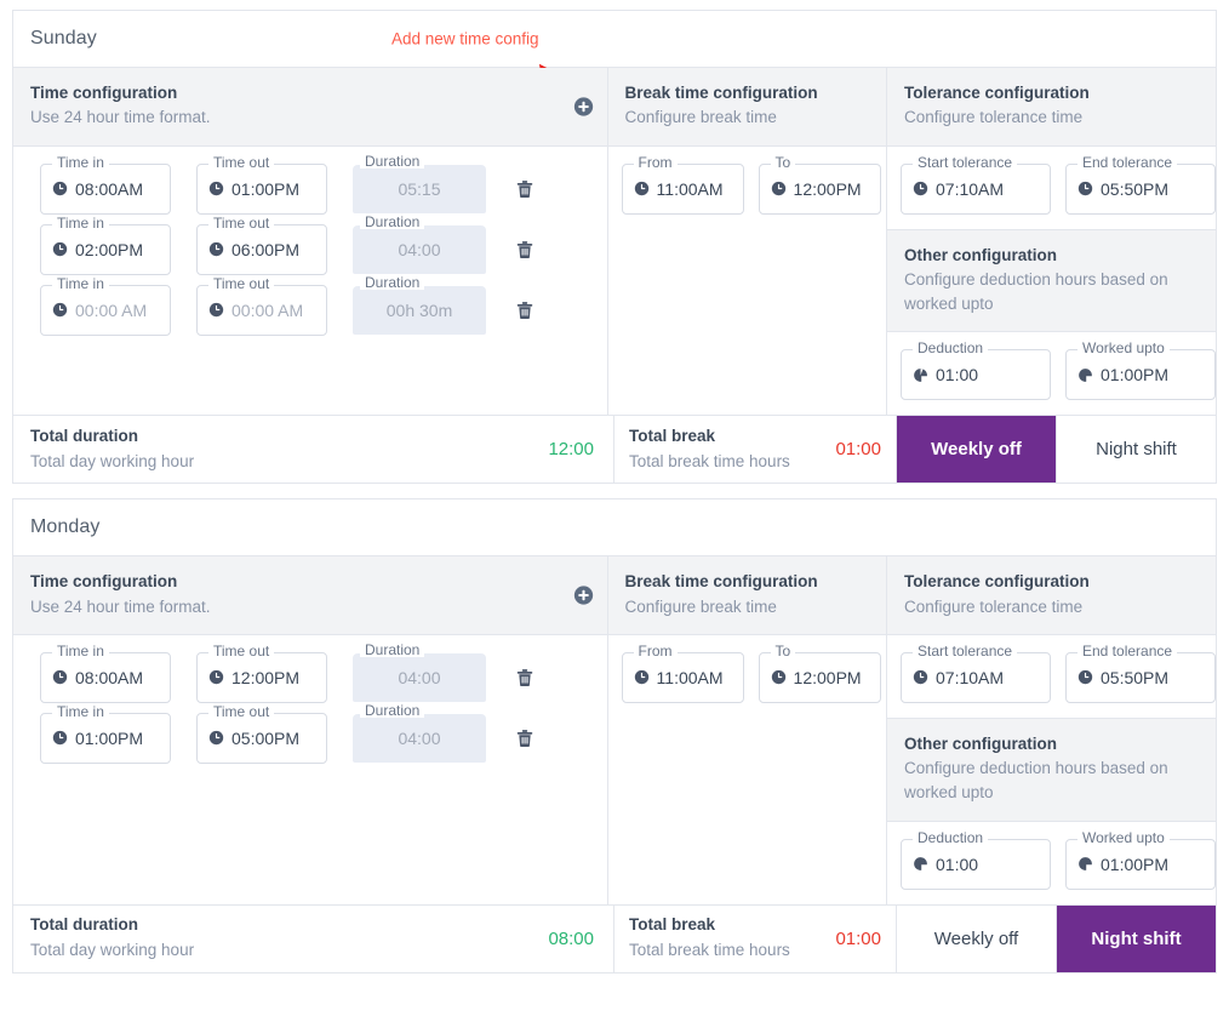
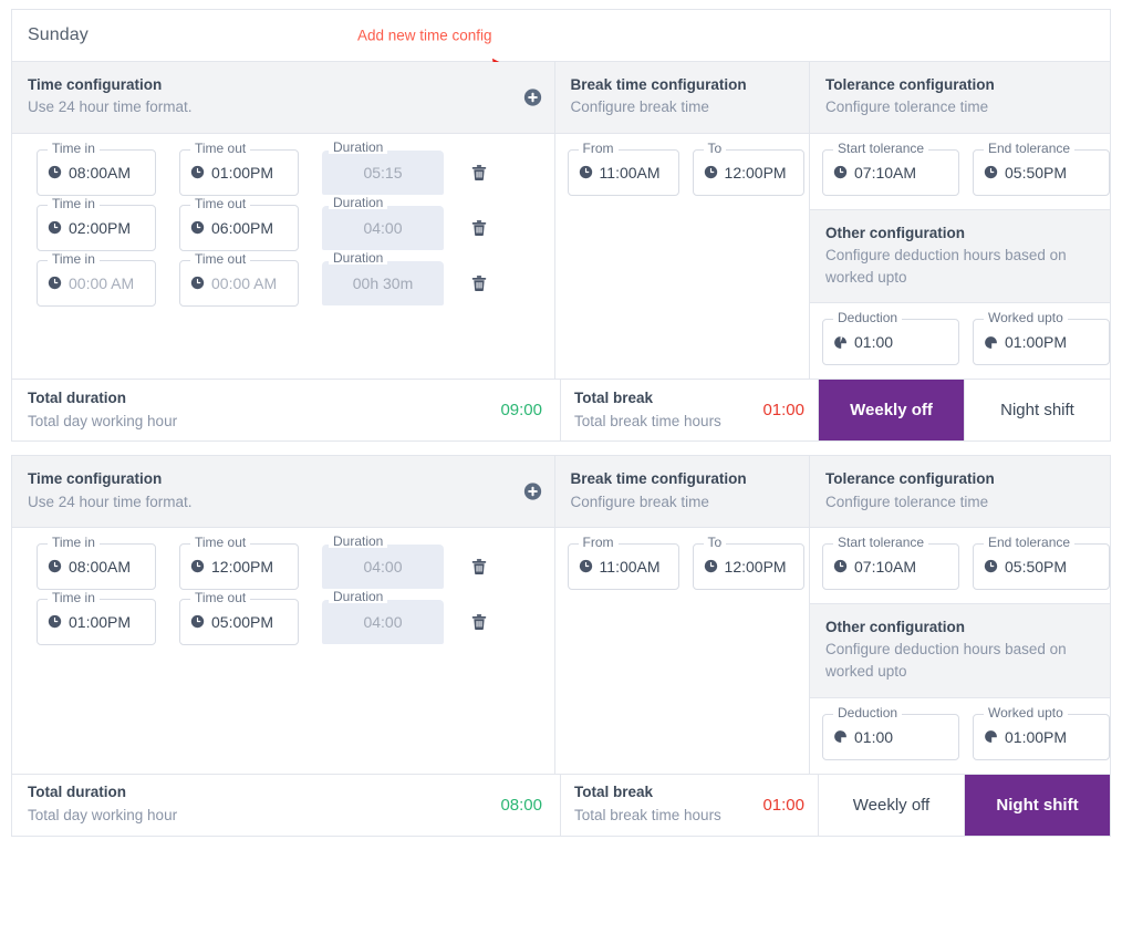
  Sunday
  Add new time config
  Time configuration
  Use 24 hour time format.
  Time in
  08:00AM
  Time out
  01:00PM
  Duration
  05:15
  Time in
  02:00PM
  Time out
  06:00PM
  Duration
  04:00
  Time in
  00:00 AM
  Time out
  00:00 AM
  Duration
  00h 30m
  Break time configuration
  Configure break time
  From
  11:00AM
  To
  12:00PM
  Tolerance configuration
  Configure tolerance time
  Start tolerance
  07:10AM
  End tolerance
  05:50PM
  Other configuration
  Configure deduction hours based on worked upto
  Deduction
  01:00
  Worked upto
  01:00PM
  Total duration
  Total day working hour
- 12:00
+ 09:00
  Total break
  Total break time hours
  01:00
  Weekly off
  Night shift
- Monday
  Time configuration
  Use 24 hour time format.
  Time in
  08:00AM
  Time out
  12:00PM
  Duration
  04:00
  Time in
  01:00PM
  Time out
  05:00PM
  Duration
  04:00
  Break time configuration
  Configure break time
  From
  11:00AM
  To
  12:00PM
  Tolerance configuration
  Configure tolerance time
  Start tolerance
  07:10AM
  End tolerance
  05:50PM
  Other configuration
  Configure deduction hours based on worked upto
  Deduction
  01:00
  Worked upto
  01:00PM
  Total duration
  Total day working hour
  08:00
  Total break
  Total break time hours
  01:00
  Weekly off
  Night shift
